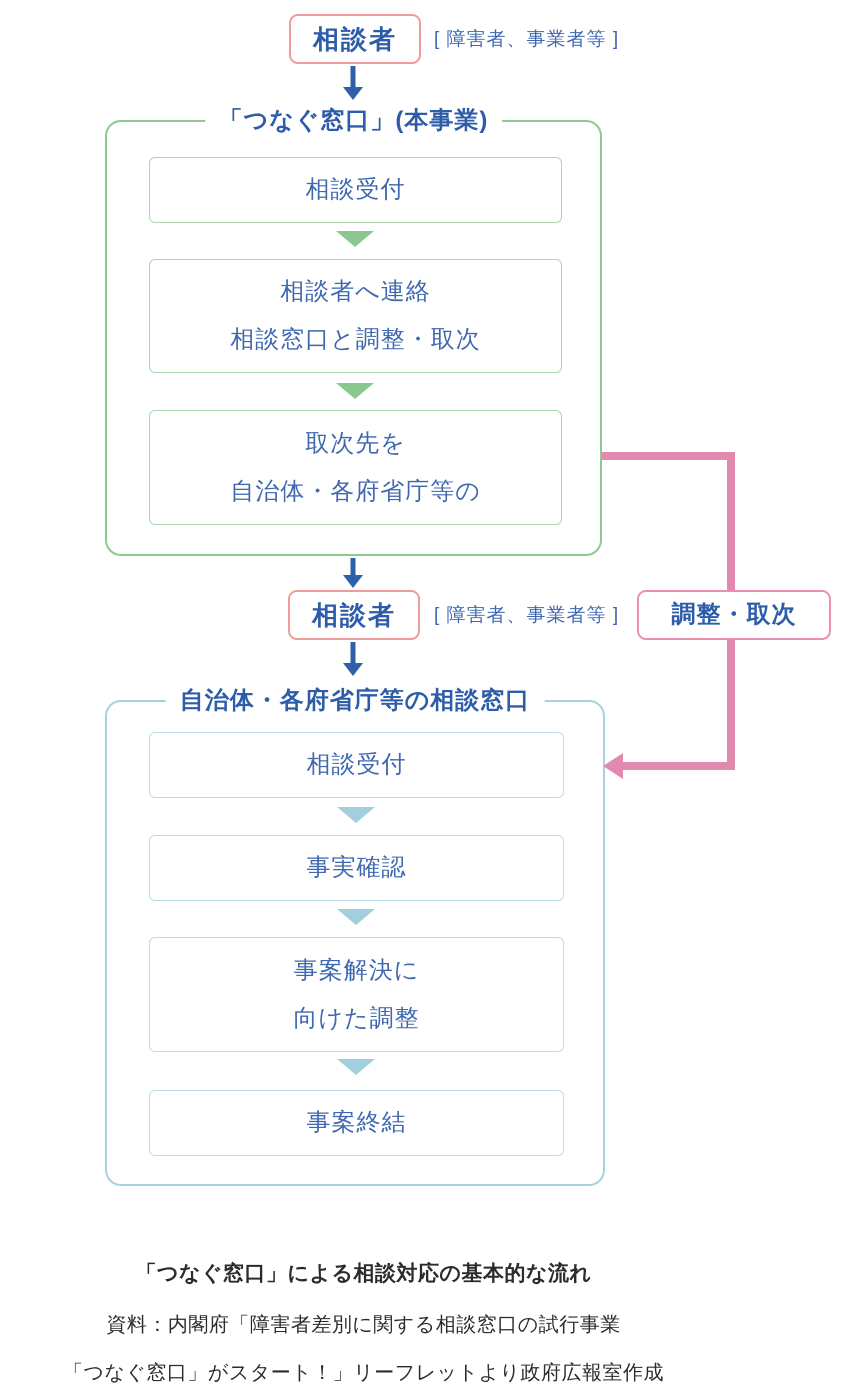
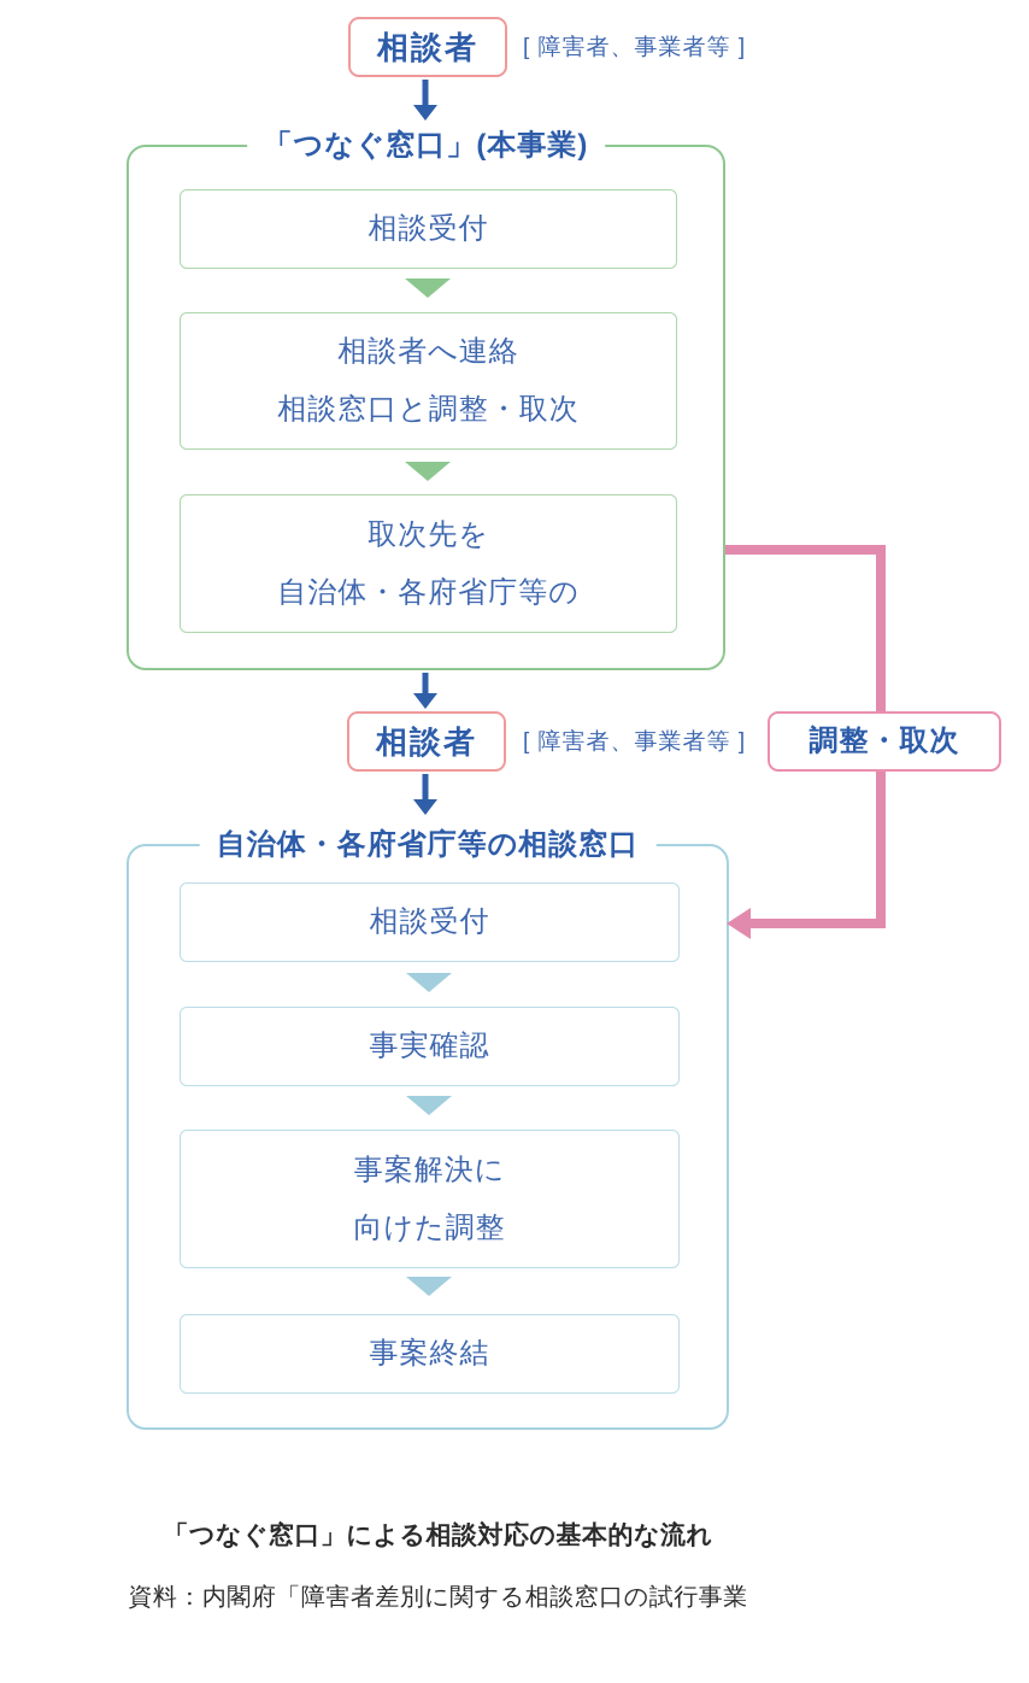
  相談者
  [ 障害者、事業者等 ]
  「つなぐ窓口」(本事業)
  相談受付
  相談者へ連絡
  相談窓口と調整・取次
  取次先を
  自治体・各府省庁等の
  調整・取次
  相談者
  [ 障害者、事業者等 ]
  自治体・各府省庁等の相談窓口
  相談受付
  事実確認
  事案解決に
  向けた調整
  事案終結
  「つなぐ窓口」による相談対応の基本的な流れ
  資料：内閣府「障害者差別に関する相談窓口の試行事業
- 「つなぐ窓口」がスタート！」リーフレットより政府広報室作成
